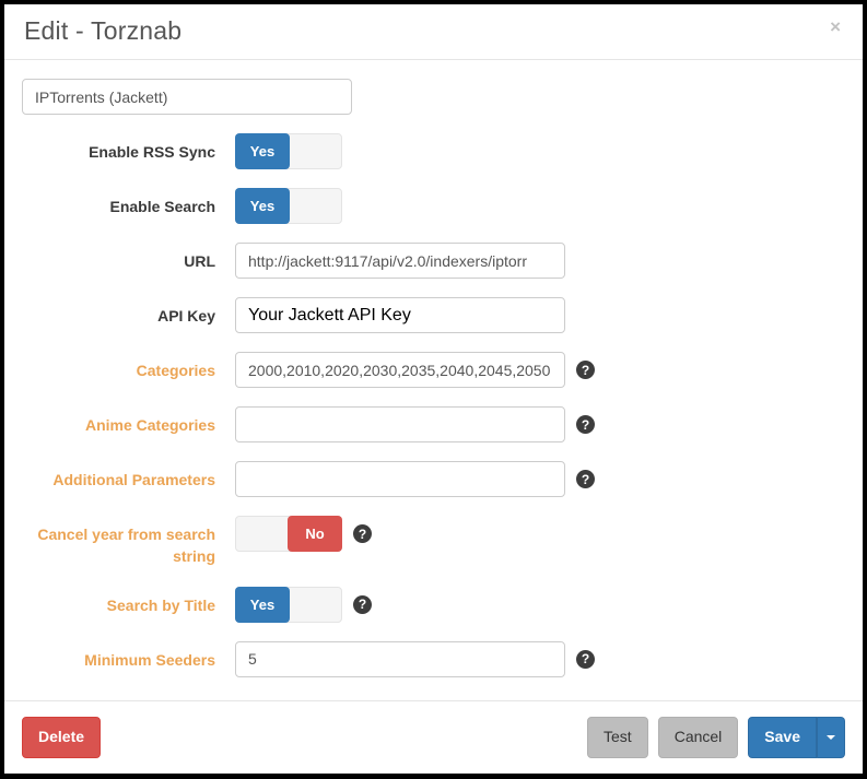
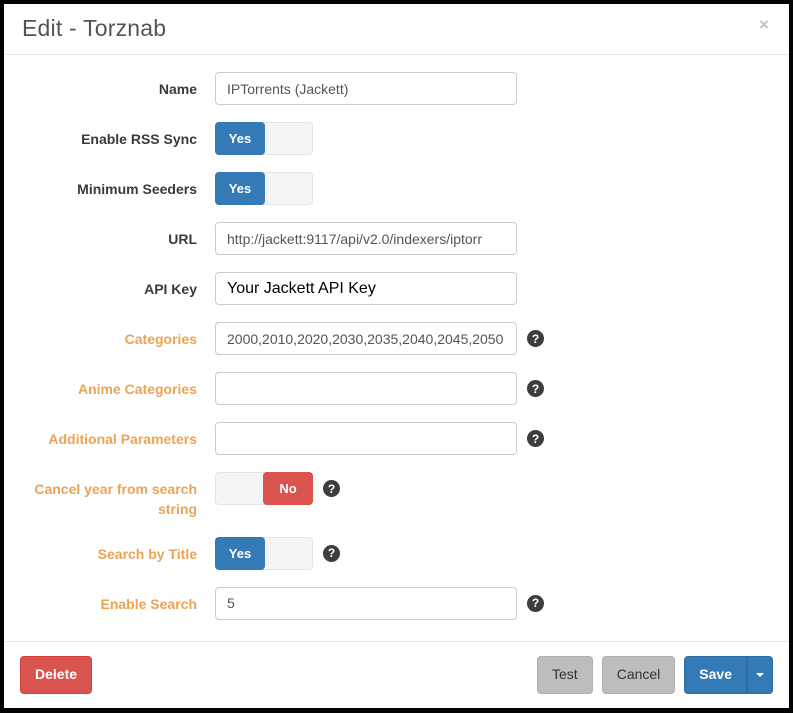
  Edit - Torznab
  ×
+ Name
  IPTorrents (Jackett)
  Enable RSS Sync
  Yes
- Enable Search
+ Minimum Seeders
  Yes
  URL
  http://jackett:9117/api/v2.0/indexers/iptorr
  API Key
  Your Jackett API Key
  Categories
  2000,2010,2020,2030,2035,2040,2045,2050
  ?
  Anime Categories
  ?
  Additional Parameters
  ?
  Cancel year from search string
  No
  ?
  Search by Title
  Yes
  ?
- Minimum Seeders
+ Enable Search
  5
  ?
  Delete
  Test
  Cancel
  Save
